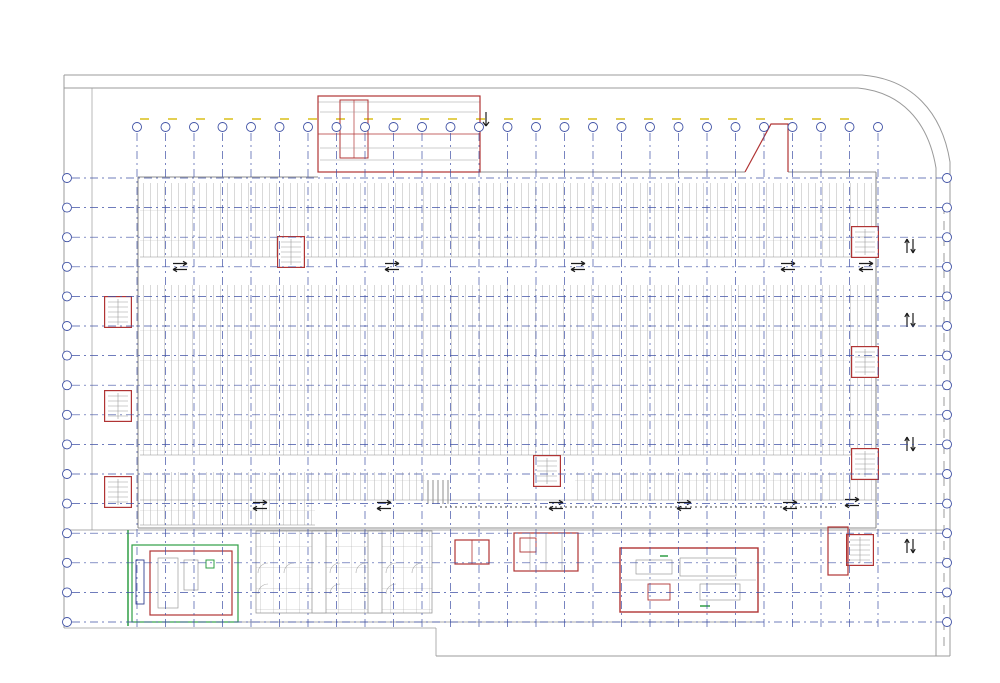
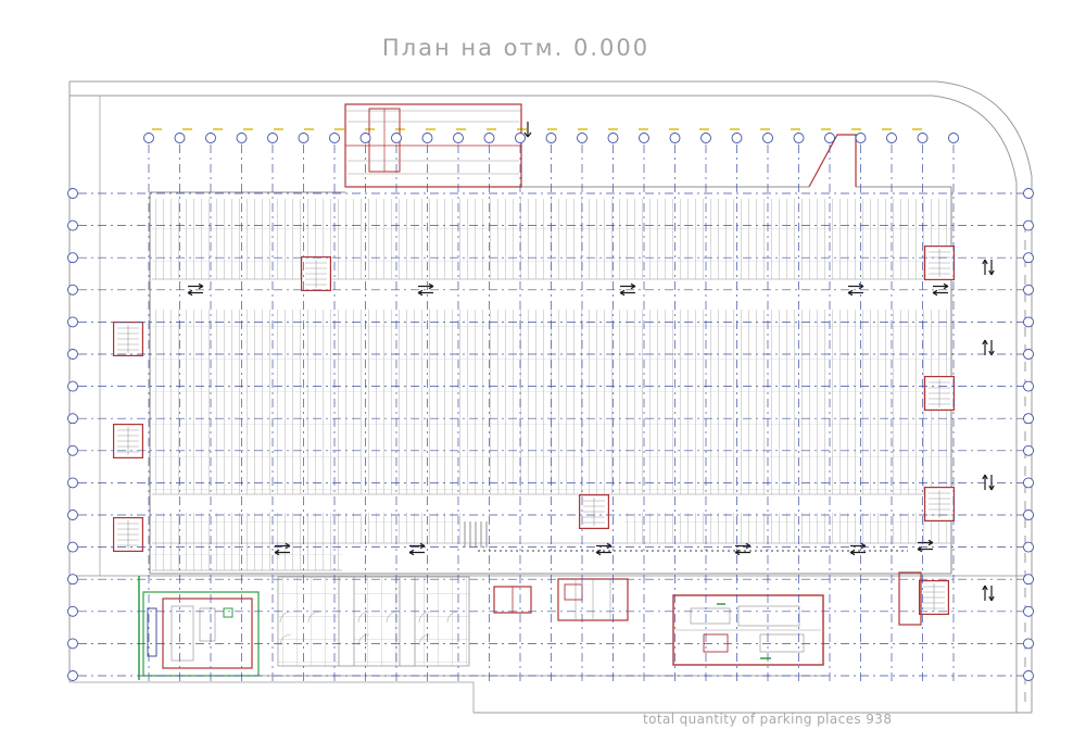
+ План на отм. 0.000
+ total quantity of parking places 938
